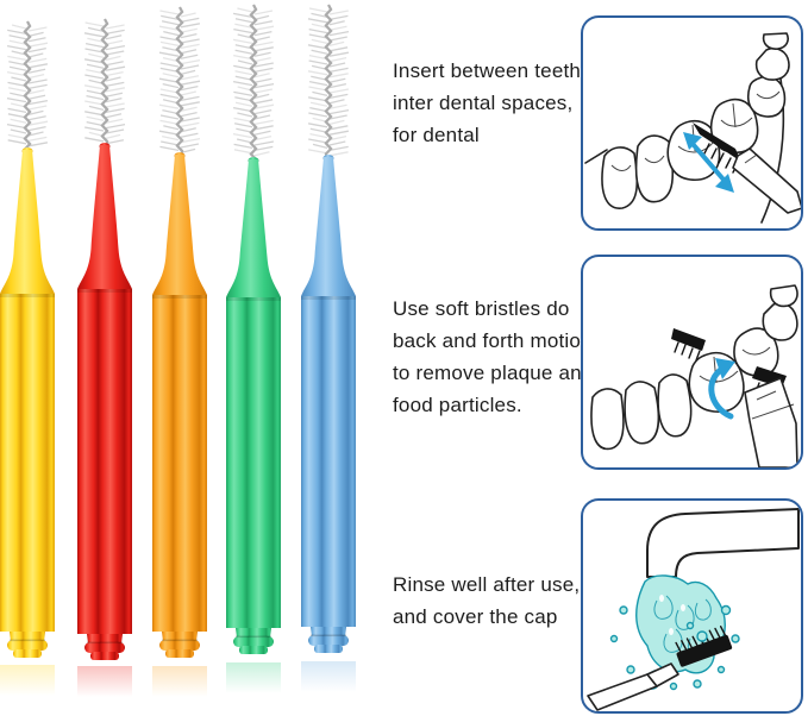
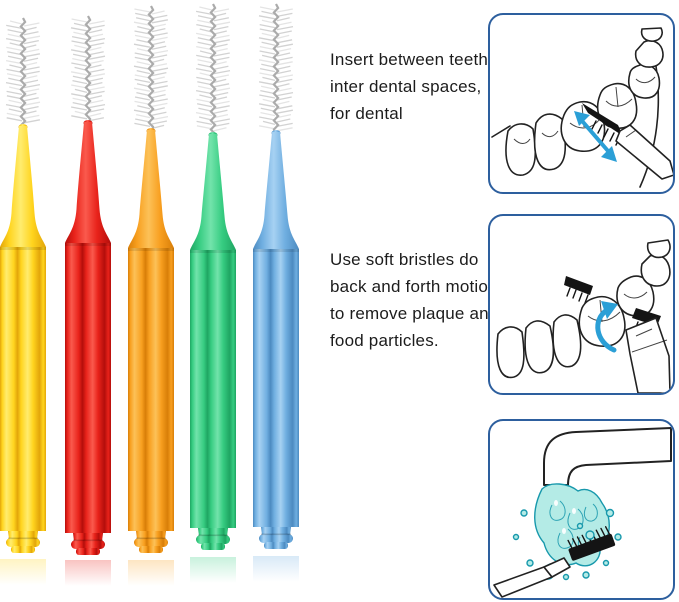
  Insert between teeth
  inter dental spaces,
  for dental
  Use soft bristles do
  back and forth motio
  to remove plaque an
  food particles.
- Rinse well after use,
- and cover the cap
